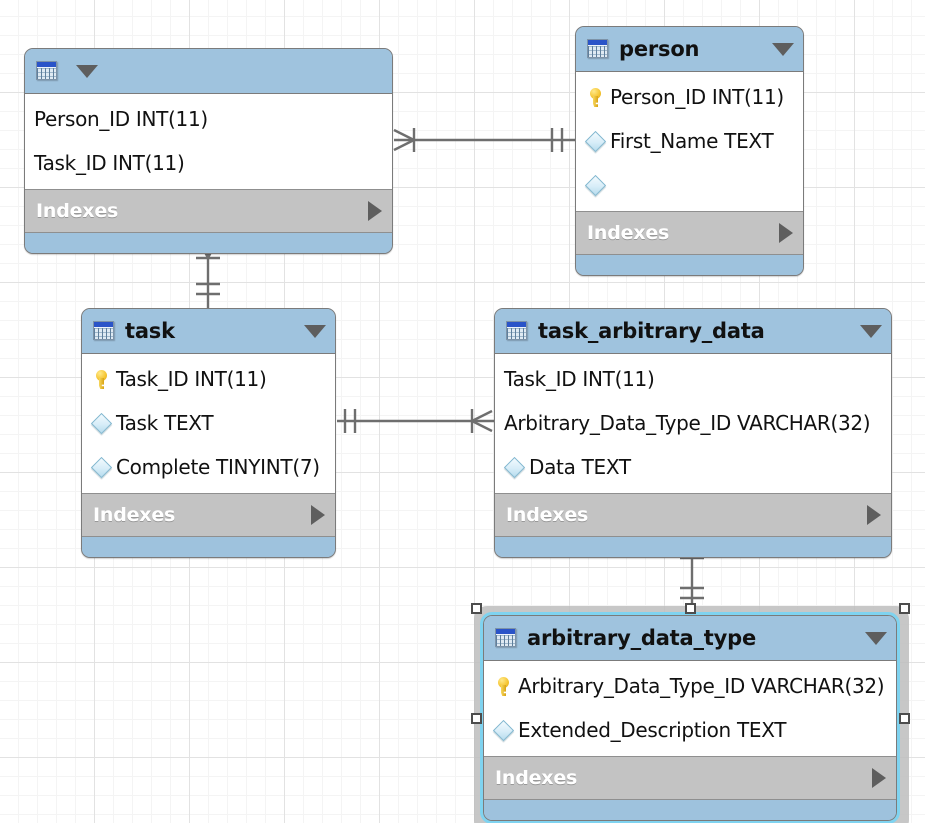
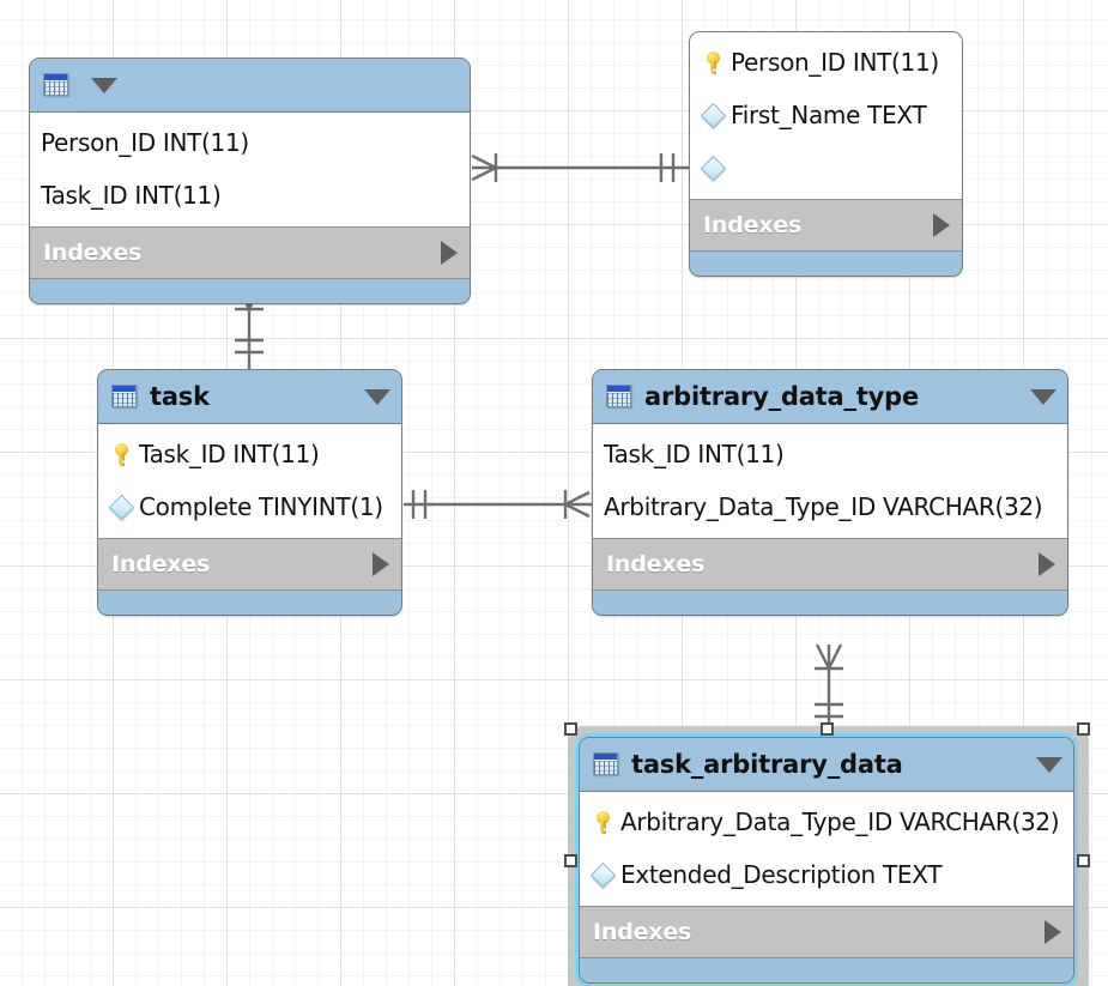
  Person_ID INT(11)
  Task_ID INT(11)
  Indexes
- person
  Person_ID INT(11)
  First_Name TEXT
  Indexes
  task
  Task_ID INT(11)
- Task TEXT
- Complete TINYINT(7)
+ Complete TINYINT(1)
  Indexes
- task_arbitrary_data
+ arbitrary_data_type
  Task_ID INT(11)
  Arbitrary_Data_Type_ID VARCHAR(32)
- Data TEXT
  Indexes
- arbitrary_data_type
+ task_arbitrary_data
  Arbitrary_Data_Type_ID VARCHAR(32)
  Extended_Description TEXT
  Indexes
